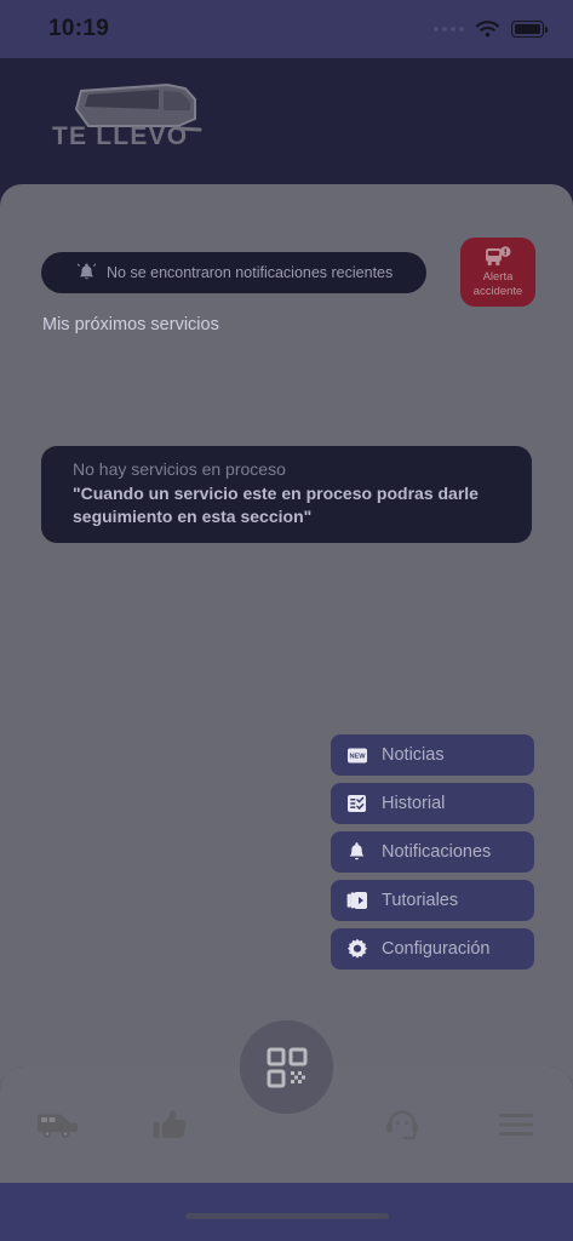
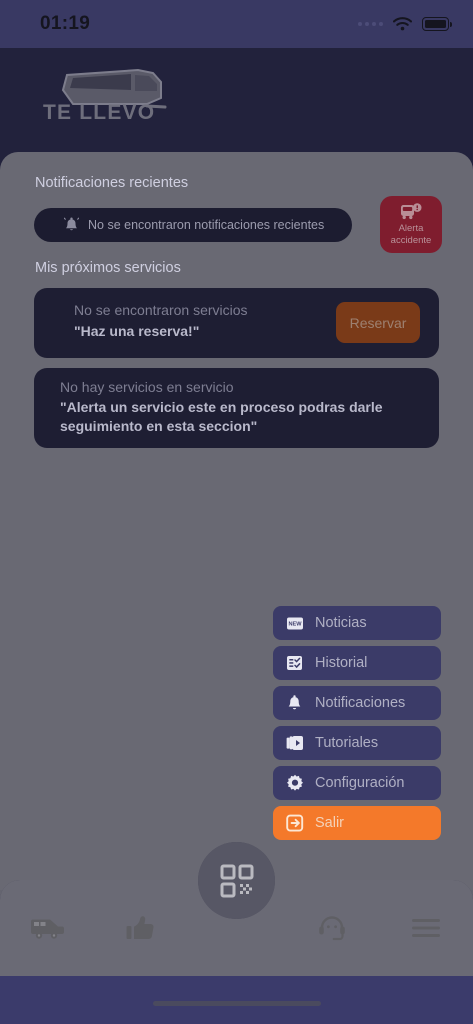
- 10:19
+ 01:19
  TE LLEVO
+ Notificaciones recientes
  No se encontraron notificaciones recientes
  Alerta
  accidente
  Mis próximos servicios
+ No se encontraron servicios
+ "Haz una reserva!"
+ Reservar
- No hay servicios en proceso
+ No hay servicios en servicio
- "Cuando un servicio este en proceso podras darle seguimiento en esta seccion"
+ "Alerta un servicio este en proceso podras darle seguimiento en esta seccion"
  Noticias
  Historial
  Notificaciones
  Tutoriales
  Configuración
+ Salir
